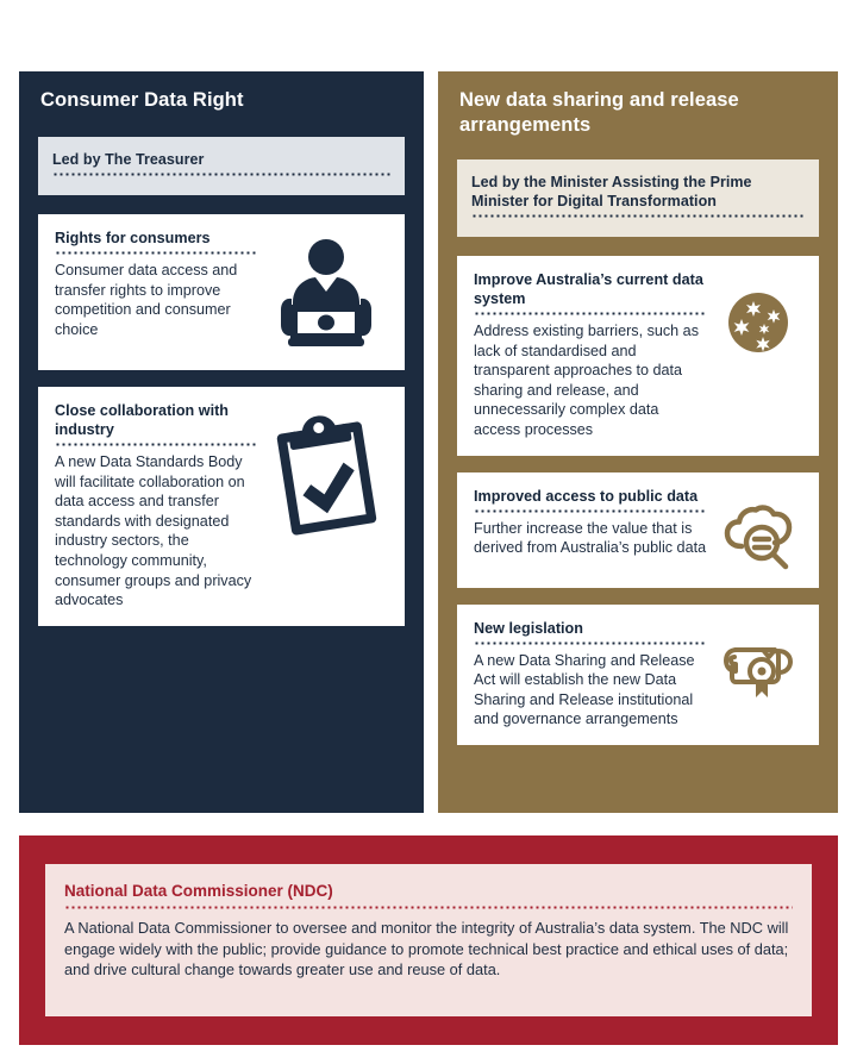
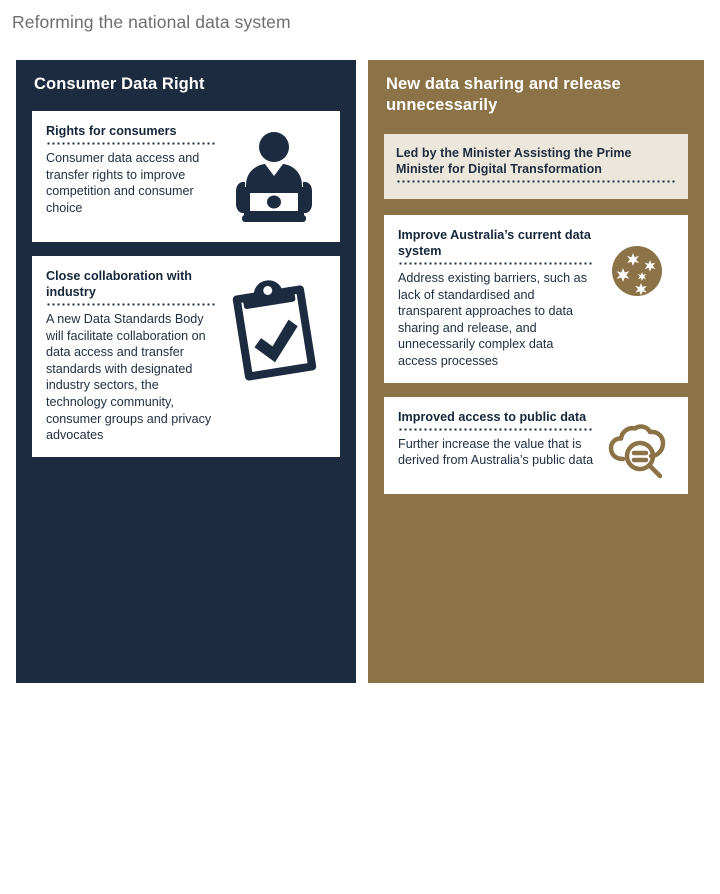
+ Reforming the national data system
  Consumer Data Right
- Led by The Treasurer
  Rights for consumers
  Consumer data access and transfer rights to improve competition and consumer choice
  Close collaboration with industry
  A new Data Standards Body will facilitate collaboration on data access and transfer standards with designated industry sectors, the technology community, consumer groups and privacy advocates
- New data sharing and release arrangements
+ New data sharing and release unnecessarily
  Led by the Minister Assisting the Prime Minister for Digital Transformation
  Improve Australia’s current data system
  Address existing barriers, such as lack of standardised and transparent approaches to data sharing and release, and unnecessarily complex data access processes
  Improved access to public data
  Further increase the value that is derived from Australia’s public data
- New legislation
- A new Data Sharing and Release Act will establish the new Data Sharing and Release institutional and governance arrangements
- National Data Commissioner (NDC)
- A National Data Commissioner to oversee and monitor the integrity of Australia’s data system. The NDC will engage widely with the public; provide guidance to promote technical best practice and ethical uses of data; and drive cultural change towards greater use and reuse of data.
